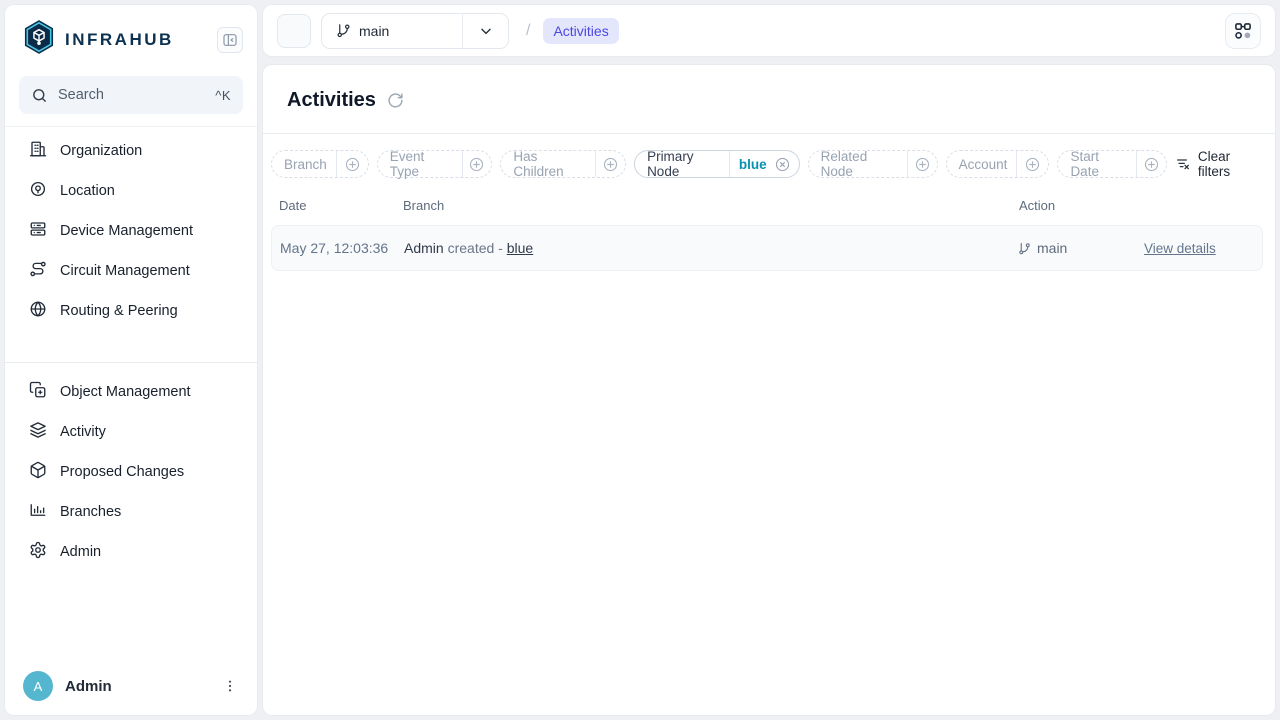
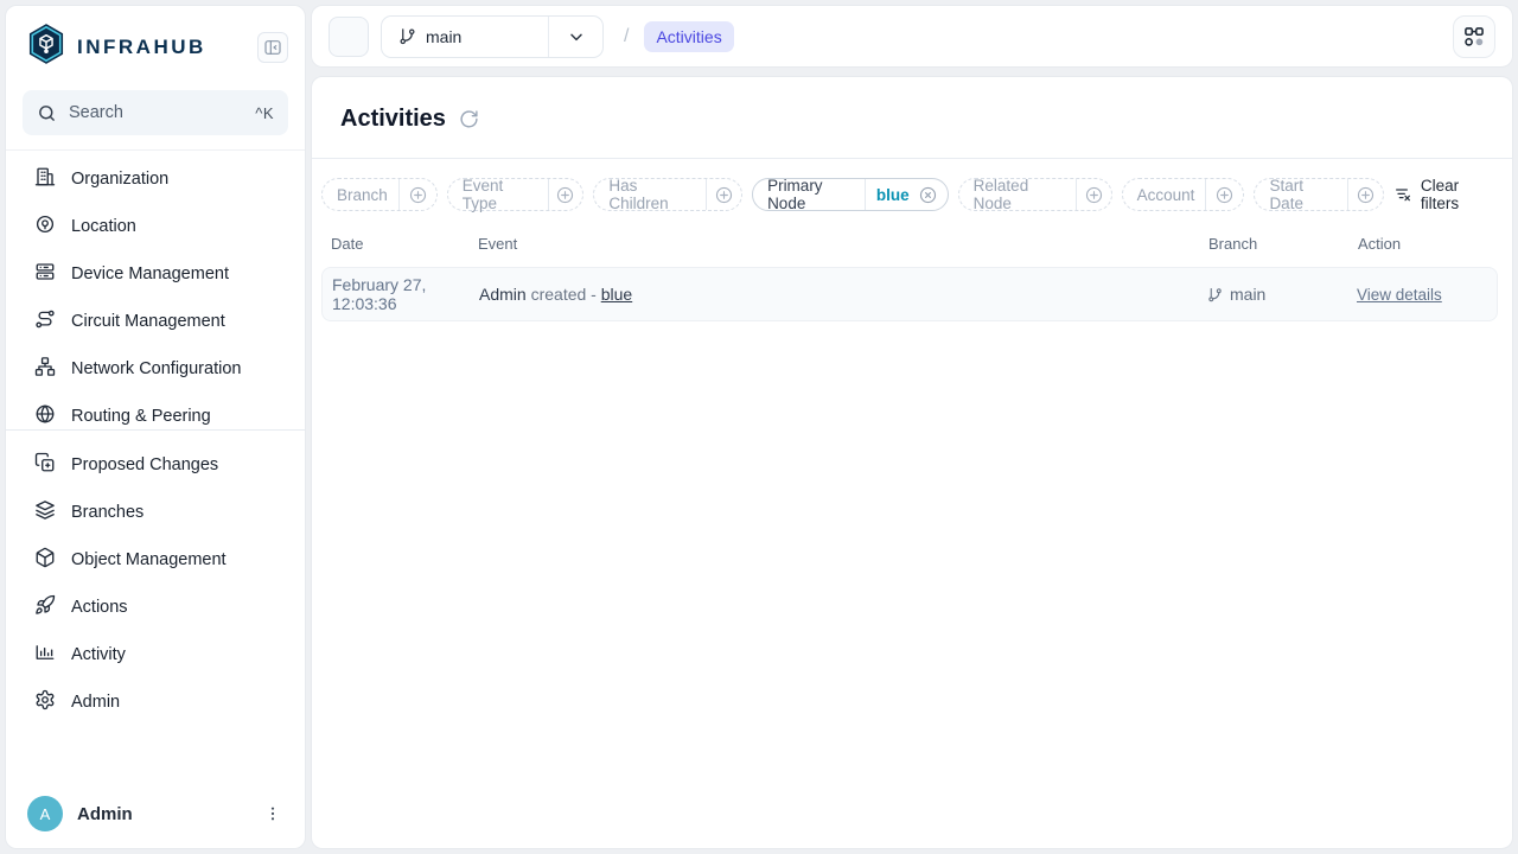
  INFRAHUB
  Search
  ^K
  Organization
  Location
  Device Management
  Circuit Management
+ Network Configuration
  Routing & Peering
- Object Management
+ Proposed Changes
- Activity
+ Branches
- Proposed Changes
+ Object Management
+ Actions
- Branches
+ Activity
  Admin
  A
  Admin
  main
  /
  Activities
  Activities
  Branch
  Event Type
  Has Children
  Primary Node
  blue
  Related Node
  Account
  Start Date
  Clear filters
  Date
+ Event
  Branch
  Action
- May 27, 12:03:36
+ February 27, 12:03:36
  Admin created - blue
  main
  View details
